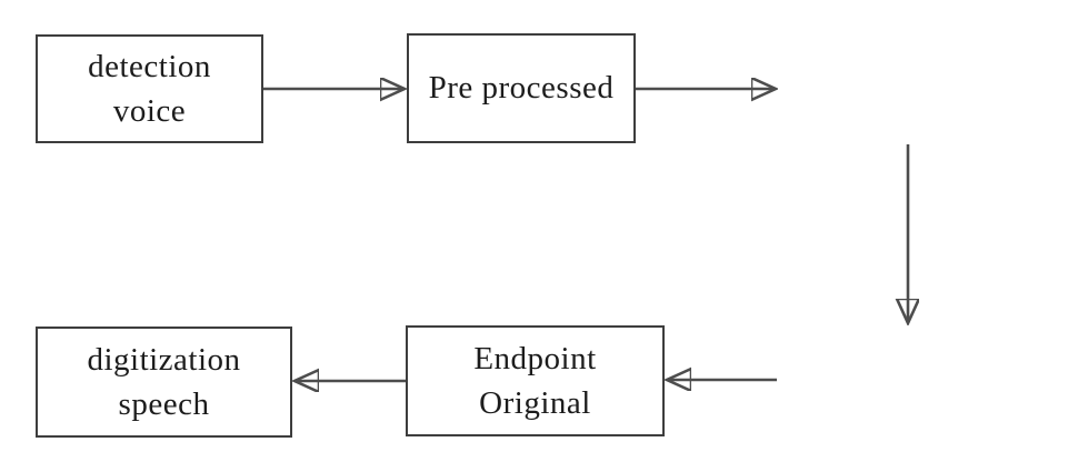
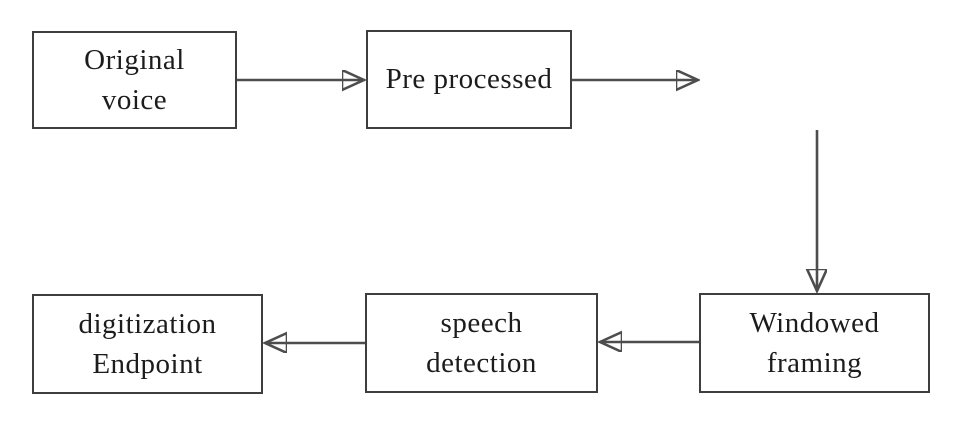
- detection
+ Original
  voice
  Pre processed
+ Windowed
+ framing
- Endpoint
+ speech
- Original
+ detection
  digitization
- speech
+ Endpoint
